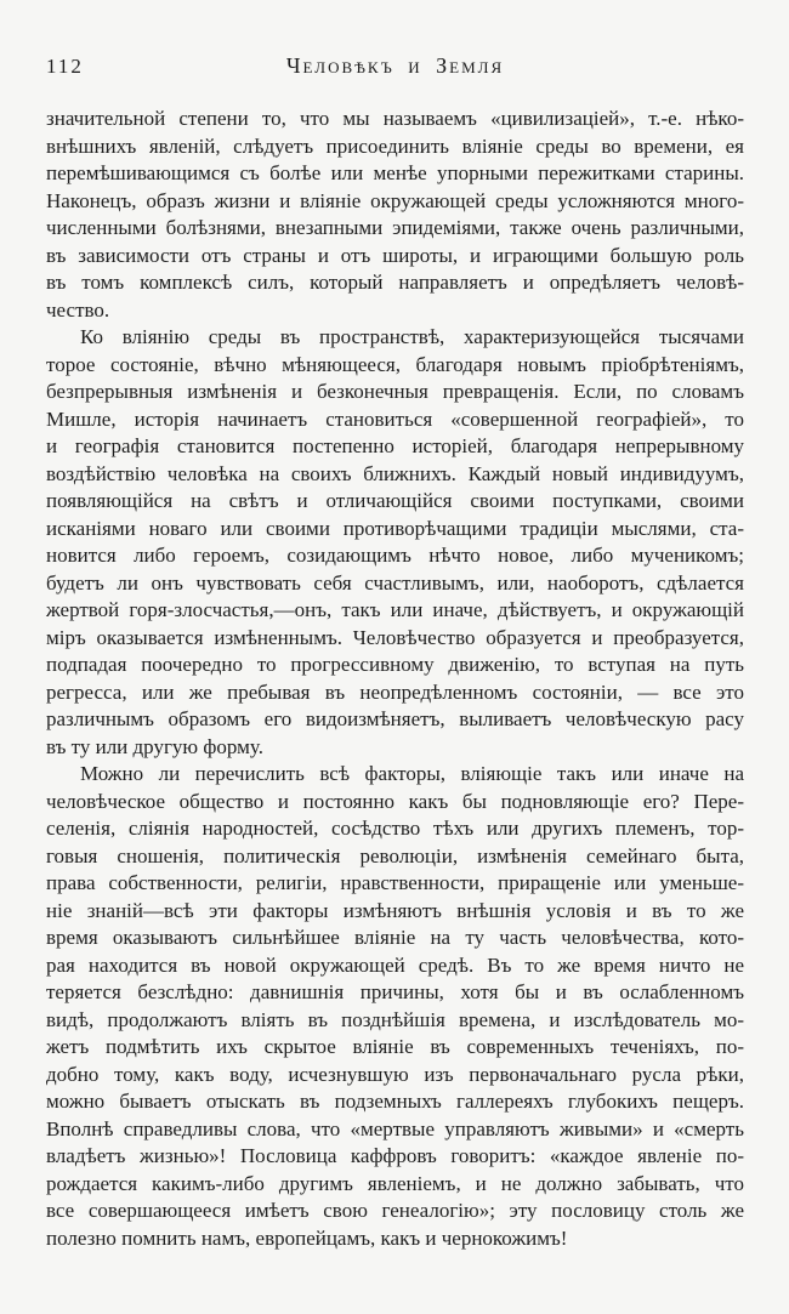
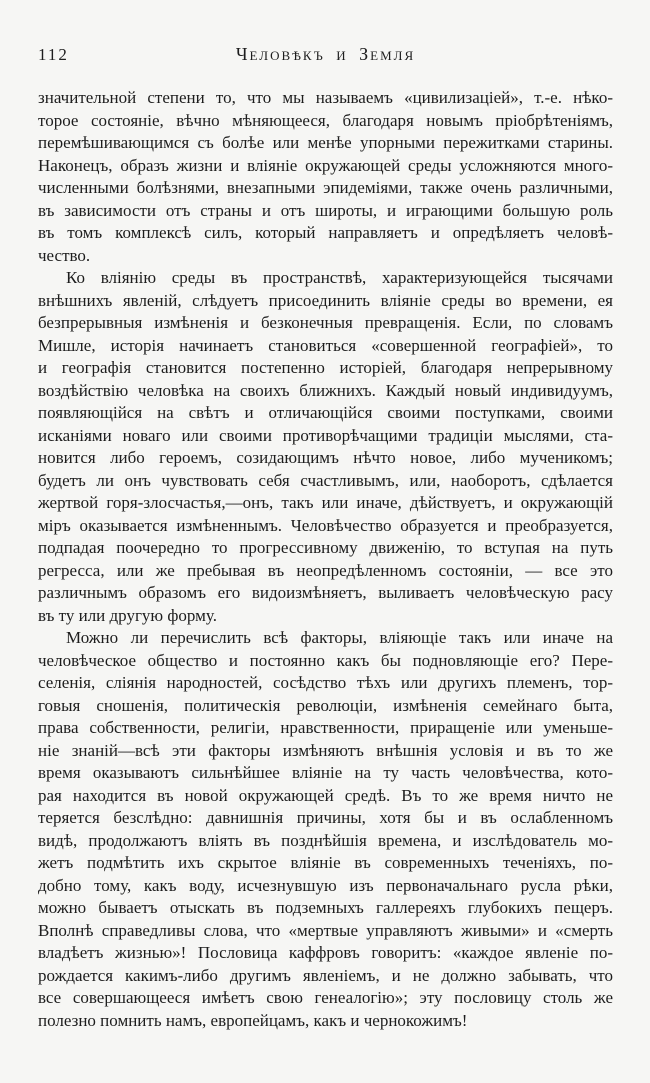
  112
  Человѣкъ и Земля
  значительной степени то, что мы называемъ «цивилизаціей», т.-е. нѣко-
- внѣшнихъ явленій, слѣдуетъ присоединить вліяніе среды во времени, ея
+ торое состояніе, вѣчно мѣняющееся, благодаря новымъ пріобрѣтеніямъ,
  перемѣшивающимся съ болѣе или менѣе упорными пережитками старины.
  Наконецъ, образъ жизни и вліяніе окружающей среды усложняются много-
  численными болѣзнями, внезапными эпидеміями, также очень различными,
  въ зависимости отъ страны и отъ широты, и играющими большую роль
  въ томъ комплексѣ силъ, который направляетъ и опредѣляетъ человѣ-
  чество.
  Ко вліянію среды въ пространствѣ, характеризующейся тысячами
- торое состояніе, вѣчно мѣняющееся, благодаря новымъ пріобрѣтеніямъ,
+ внѣшнихъ явленій, слѣдуетъ присоединить вліяніе среды во времени, ея
  безпрерывныя измѣненія и безконечныя превращенія. Если, по словамъ
  Мишле, исторія начинаетъ становиться «совершенной географіей», то
  и географія становится постепенно исторіей, благодаря непрерывному
  воздѣйствію человѣка на своихъ ближнихъ. Каждый новый индивидуумъ,
  появляющійся на свѣтъ и отличающійся своими поступками, своими
  исканіями новаго или своими противорѣчащими традиціи мыслями, ста-
  новится либо героемъ, созидающимъ нѣчто новое, либо мученикомъ;
  будетъ ли онъ чувствовать себя счастливымъ, или, наоборотъ, сдѣлается
  жертвой горя-злосчастья,—онъ, такъ или иначе, дѣйствуетъ, и окружающій
  міръ оказывается измѣненнымъ. Человѣчество образуется и преобразуется,
  подпадая поочередно то прогрессивному движенію, то вступая на путь
  регресса, или же пребывая въ неопредѣленномъ состояніи, — все это
  различнымъ образомъ его видоизмѣняетъ, выливаетъ человѣческую расу
  въ ту или другую форму.
  Можно ли перечислить всѣ факторы, вліяющіе такъ или иначе на
  человѣческое общество и постоянно какъ бы подновляющіе его? Пере-
  селенія, сліянія народностей, сосѣдство тѣхъ или другихъ племенъ, тор-
  говыя сношенія, политическія революціи, измѣненія семейнаго быта,
  права собственности, религіи, нравственности, приращеніе или уменьше-
  ніе знаній—всѣ эти факторы измѣняютъ внѣшнія условія и въ то же
  время оказываютъ сильнѣйшее вліяніе на ту часть человѣчества, кото-
  рая находится въ новой окружающей средѣ. Въ то же время ничто не
  теряется безслѣдно: давнишнія причины, хотя бы и въ ослабленномъ
  видѣ, продолжаютъ вліять въ позднѣйшія времена, и изслѣдователь мо-
  жетъ подмѣтить ихъ скрытое вліяніе въ современныхъ теченіяхъ, по-
  добно тому, какъ воду, исчезнувшую изъ первоначальнаго русла рѣки,
  можно бываетъ отыскать въ подземныхъ галлереяхъ глубокихъ пещеръ.
  Вполнѣ справедливы слова, что «мертвые управляютъ живыми» и «смерть
  владѣетъ жизнью»! Пословица каффровъ говоритъ: «каждое явленіе по-
  рождается какимъ-либо другимъ явленіемъ, и не должно забывать, что
  все совершающееся имѣетъ свою генеалогію»; эту пословицу столь же
  полезно помнить намъ, европейцамъ, какъ и чернокожимъ!
